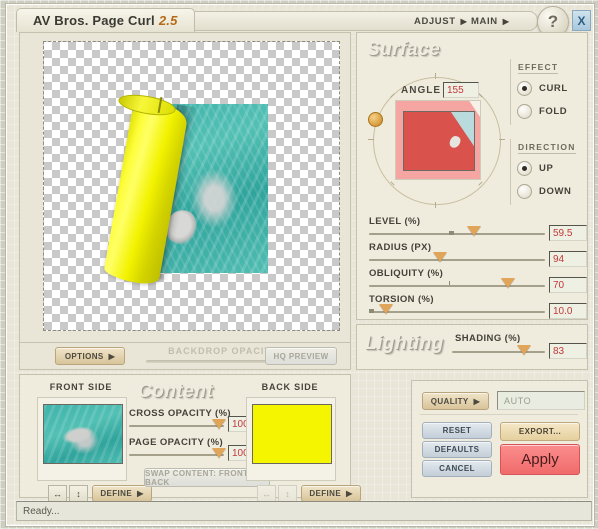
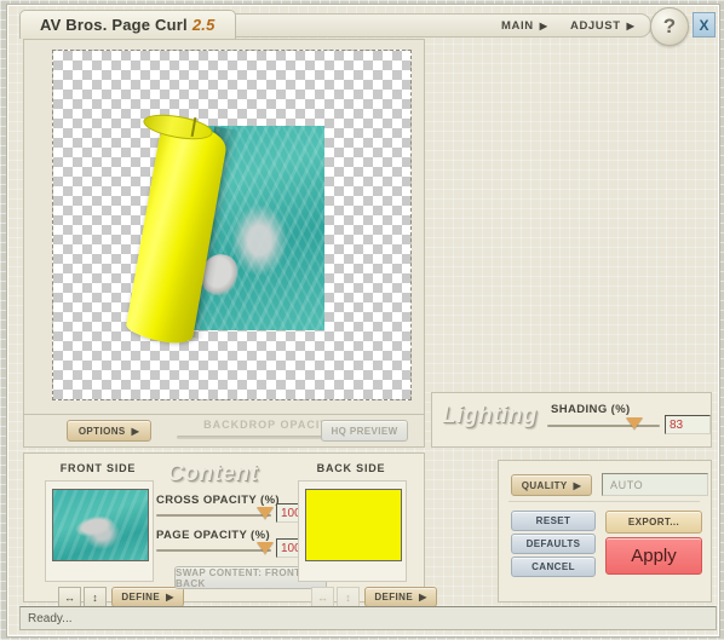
  AV Bros. Page Curl
  2.5
- ADJUST
+ MAIN
  ▶
- MAIN
+ ADJUST
  ▶
  ?
  X
  OPTIONS
  ▶
  BACKDROP OPACI
  HQ PREVIEW
- Surface
- ANGLE
- 155
- EFFECT
- CURL
- FOLD
- DIRECTION
- UP
- DOWN
- LEVEL (%)
- 59.5
- RADIUS (PX)
- 94
- OBLIQUITY (%)
- 70
- TORSION (%)
- 10.0
  Lighting
  SHADING (%)
  83
  Content
  FRONT SIDE
  ↔
  ↕
  DEFINE
  ▶
  CROSS OPACITY (%)
  PAGE OPACITY (%)
  SWAP CONTENT: FRON BACK
  BACK SIDE
  ↔
  ↕
  DEFINE
  ▶
  QUALITY
  ▶
  AUTO
  RESET
  DEFAULTS
  CANCEL
  EXPORT...
  Apply
  Ready...
